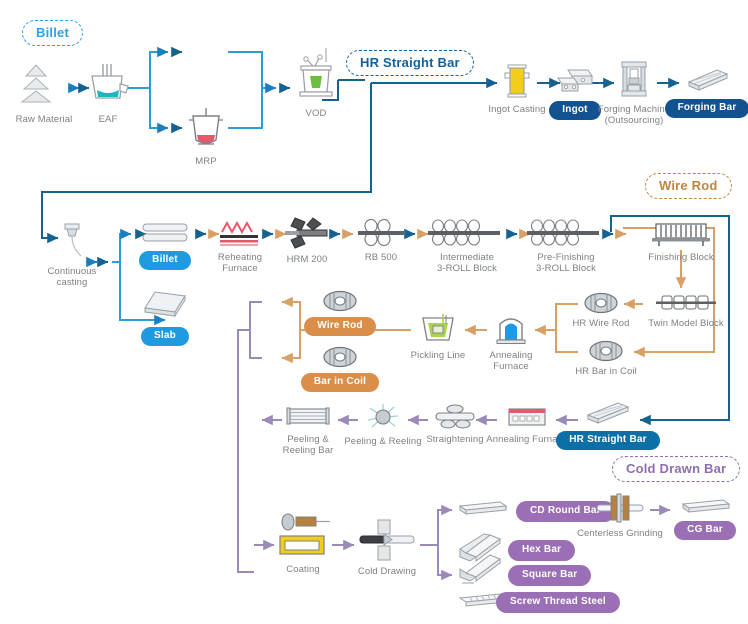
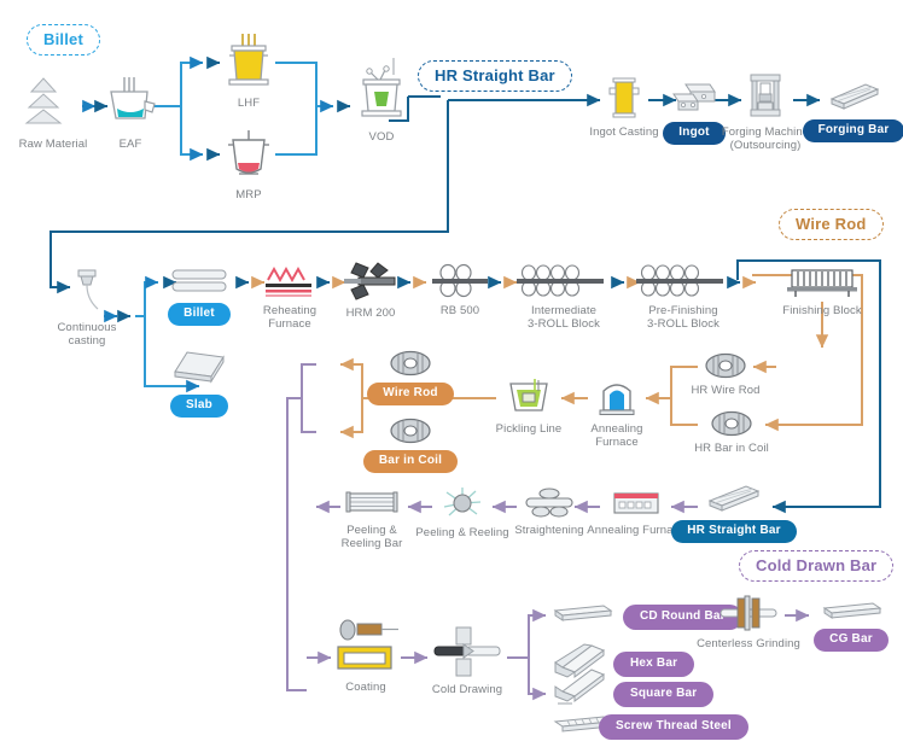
  Billet
  HR Straight Bar
  Wire Rod
  Cold Drawn Bar
  Raw Material
  EAF
+ LHF
  MRP
  VOD
  Ingot Casting
  Ingot
  Forging Machin
  (Outsourcing)
  Forging Bar
  Continuous
  casting
  Billet
  Slab
  Reheating
  Furnace
  HRM 200
  RB 500
  Intermediate
  3-ROLL Block
  Pre-Finishing
  3-ROLL Block
  Finishing Block
  Wire Rod
  Bar in Coil
  Pickling Line
  Annealing
  Furnace
  HR Wire Rod
  HR Bar in Coil
- Twin Model Block
  Peeling &
  Reeling Bar
  Peeling & Reeling
  Straightening
  Annealing Furna
  HR Straight Bar
  Coating
  Cold Drawing
  CD Round Ba
  Hex Bar
  Square Bar
  Screw Thread Steel
  Centerless Grinding
  CG Bar
